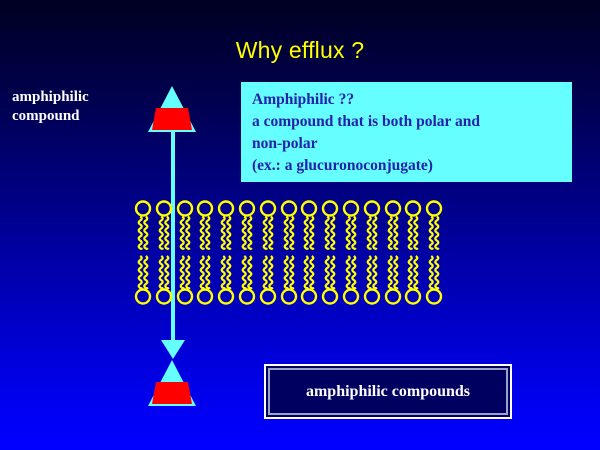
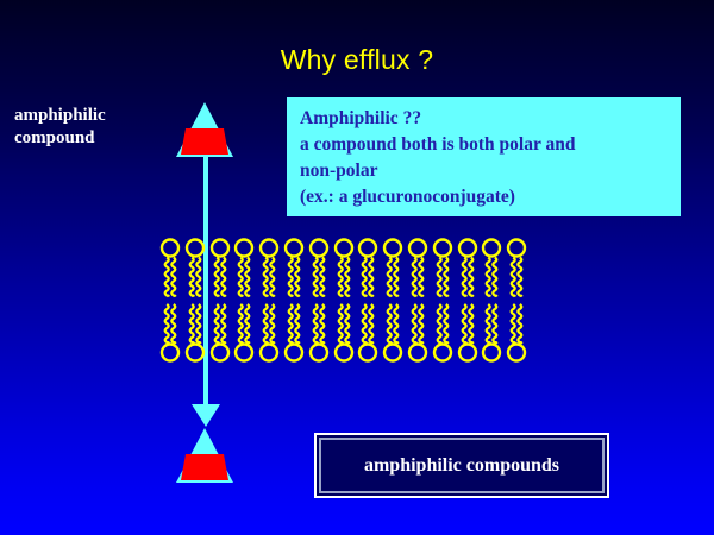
  Why efflux ?
  amphiphilic
  compound
  Amphiphilic ??
- a compound that is both polar and
+ a compound both is both polar and
  non-polar
  (ex.: a glucuronoconjugate)
  amphiphilic compounds
